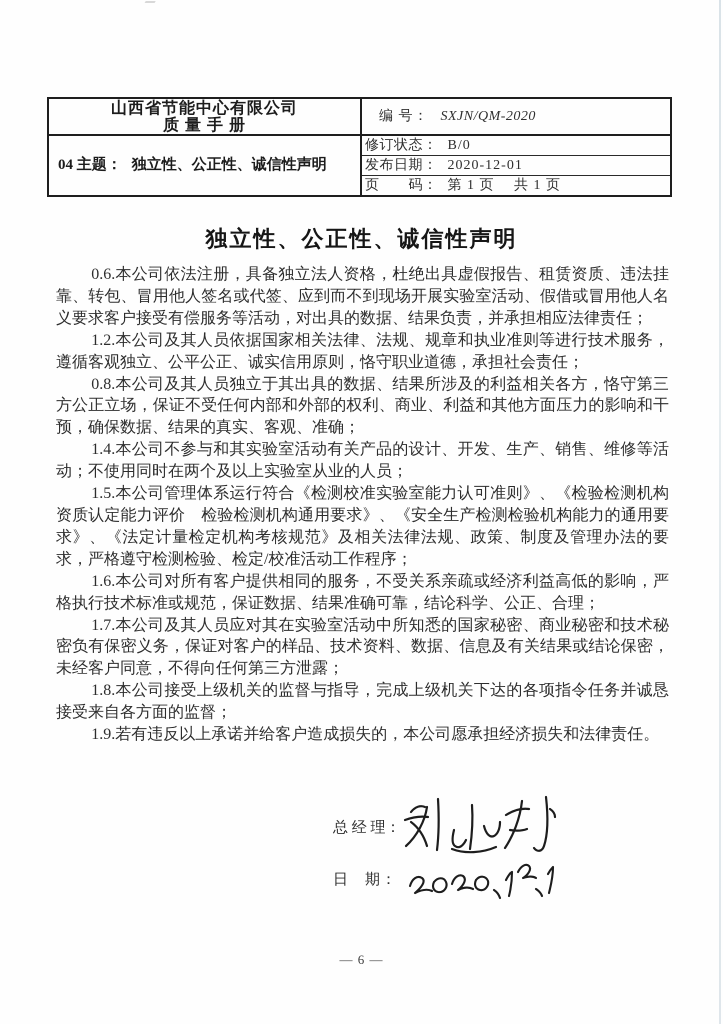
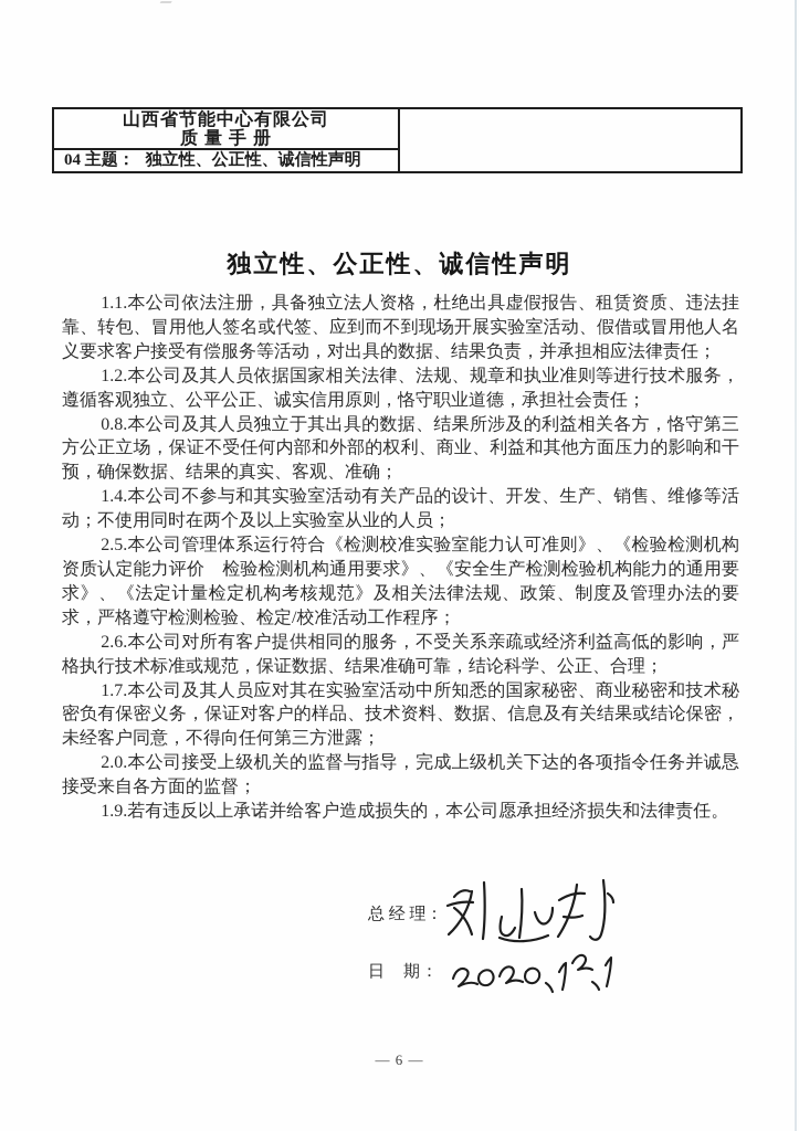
  山西省节能中心有限公司
  质 量 手 册
  04 主题：
  独立性、公正性、诚信性声明
- 编 号：
- SXJN/QM-2020
- 修订状态：
- B/0
- 发布日期：
- 2020-12-01
- 页 码：
- 第 1 页 共 1 页
  独立性、公正性、诚信性声明
- 0.6.本公司依法注册，具备独立法人资格，杜绝出具虚假报告、租赁资质、违法挂靠、转包、冒用他人签名或代签、应到而不到现场开展实验室活动、假借或冒用他人名义要求客户接受有偿服务等活动，对出具的数据、结果负责，并承担相应法律责任；
+ 1.1.本公司依法注册，具备独立法人资格，杜绝出具虚假报告、租赁资质、违法挂靠、转包、冒用他人签名或代签、应到而不到现场开展实验室活动、假借或冒用他人名义要求客户接受有偿服务等活动，对出具的数据、结果负责，并承担相应法律责任；
  1.2.本公司及其人员依据国家相关法律、法规、规章和执业准则等进行技术服务，遵循客观独立、公平公正、诚实信用原则，恪守职业道德，承担社会责任；
  0.8.本公司及其人员独立于其出具的数据、结果所涉及的利益相关各方，恪守第三方公正立场，保证不受任何内部和外部的权利、商业、利益和其他方面压力的影响和干预，确保数据、结果的真实、客观、准确；
  1.4.本公司不参与和其实验室活动有关产品的设计、开发、生产、销售、维修等活动；不使用同时在两个及以上实验室从业的人员；
- 1.5.本公司管理体系运行符合《检测校准实验室能力认可准则》、《检验检测机构资质认定能力评价 检验检测机构通用要求》、《安全生产检测检验机构能力的通用要求》、《法定计量检定机构考核规范》及相关法律法规、政策、制度及管理办法的要求，严格遵守检测检验、检定/校准活动工作程序；
+ 2.5.本公司管理体系运行符合《检测校准实验室能力认可准则》、《检验检测机构资质认定能力评价 检验检测机构通用要求》、《安全生产检测检验机构能力的通用要求》、《法定计量检定机构考核规范》及相关法律法规、政策、制度及管理办法的要求，严格遵守检测检验、检定/校准活动工作程序；
- 1.6.本公司对所有客户提供相同的服务，不受关系亲疏或经济利益高低的影响，严格执行技术标准或规范，保证数据、结果准确可靠，结论科学、公正、合理；
+ 2.6.本公司对所有客户提供相同的服务，不受关系亲疏或经济利益高低的影响，严格执行技术标准或规范，保证数据、结果准确可靠，结论科学、公正、合理；
  1.7.本公司及其人员应对其在实验室活动中所知悉的国家秘密、商业秘密和技术秘密负有保密义务，保证对客户的样品、技术资料、数据、信息及有关结果或结论保密，未经客户同意，不得向任何第三方泄露；
- 1.8.本公司接受上级机关的监督与指导，完成上级机关下达的各项指令任务并诚恳接受来自各方面的监督；
+ 2.0.本公司接受上级机关的监督与指导，完成上级机关下达的各项指令任务并诚恳接受来自各方面的监督；
  1.9.若有违反以上承诺并给客户造成损失的，本公司愿承担经济损失和法律责任。
  总 经 理：
  日 期：
  — 6 —
